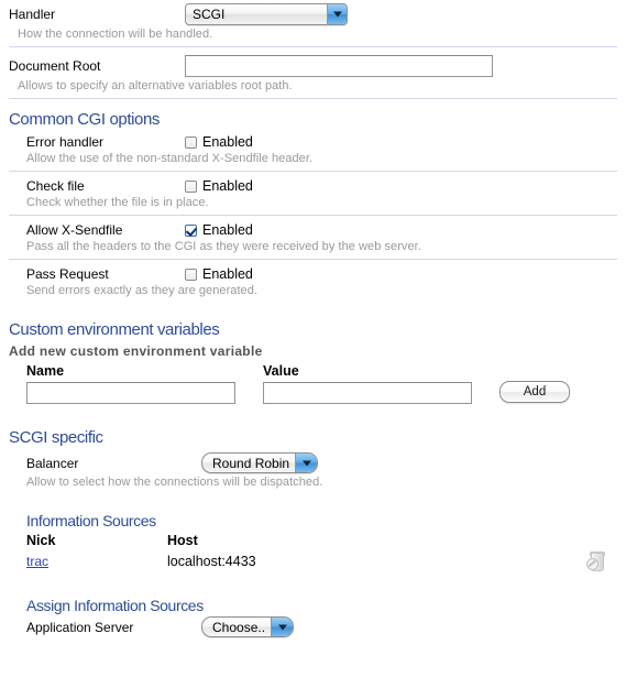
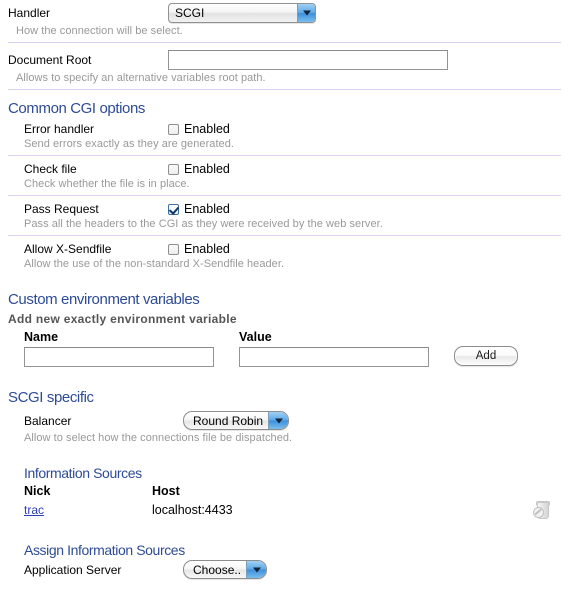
  Handler
  SCGI
- How the connection will be handled.
+ How the connection will be select.
  Document Root
  Allows to specify an alternative variables root path.
  Common CGI options
  Error handler
  Enabled
- Allow the use of the non-standard X-Sendfile header.
+ Send errors exactly as they are generated.
  Check file
  Enabled
  Check whether the file is in place.
- Allow X-Sendfile
+ Pass Request
  Enabled
  Pass all the headers to the CGI as they were received by the web server.
- Pass Request
+ Allow X-Sendfile
  Enabled
- Send errors exactly as they are generated.
+ Allow the use of the non-standard X-Sendfile header.
  Custom environment variables
- Add new custom environment variable
+ Add new exactly environment variable
  Name
  Value
  Add
  SCGI specific
  Balancer
  Round Robin
- Allow to select how the connections will be dispatched.
+ Allow to select how the connections file be dispatched.
  Information Sources
  Nick	Host
  trac	localhost:4433
  Assign Information Sources
  Application Server
  Choose..
